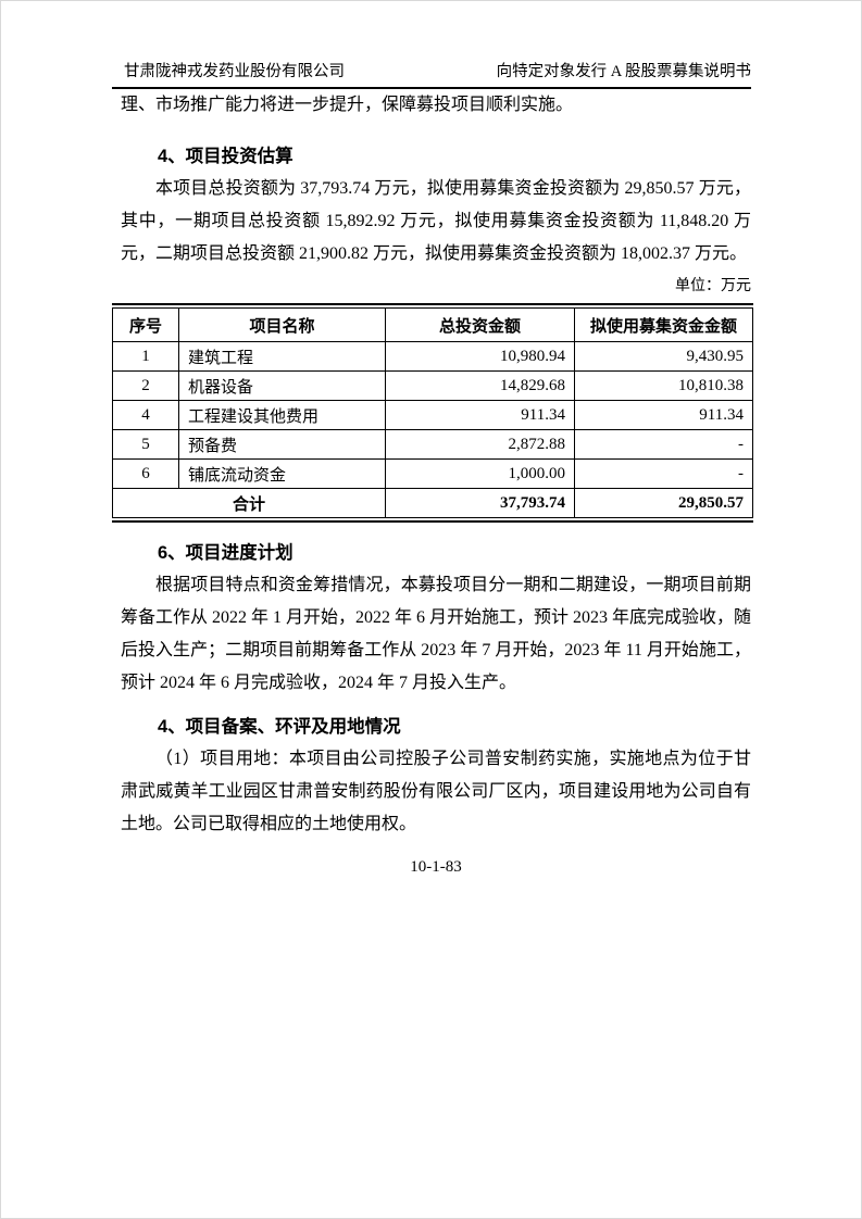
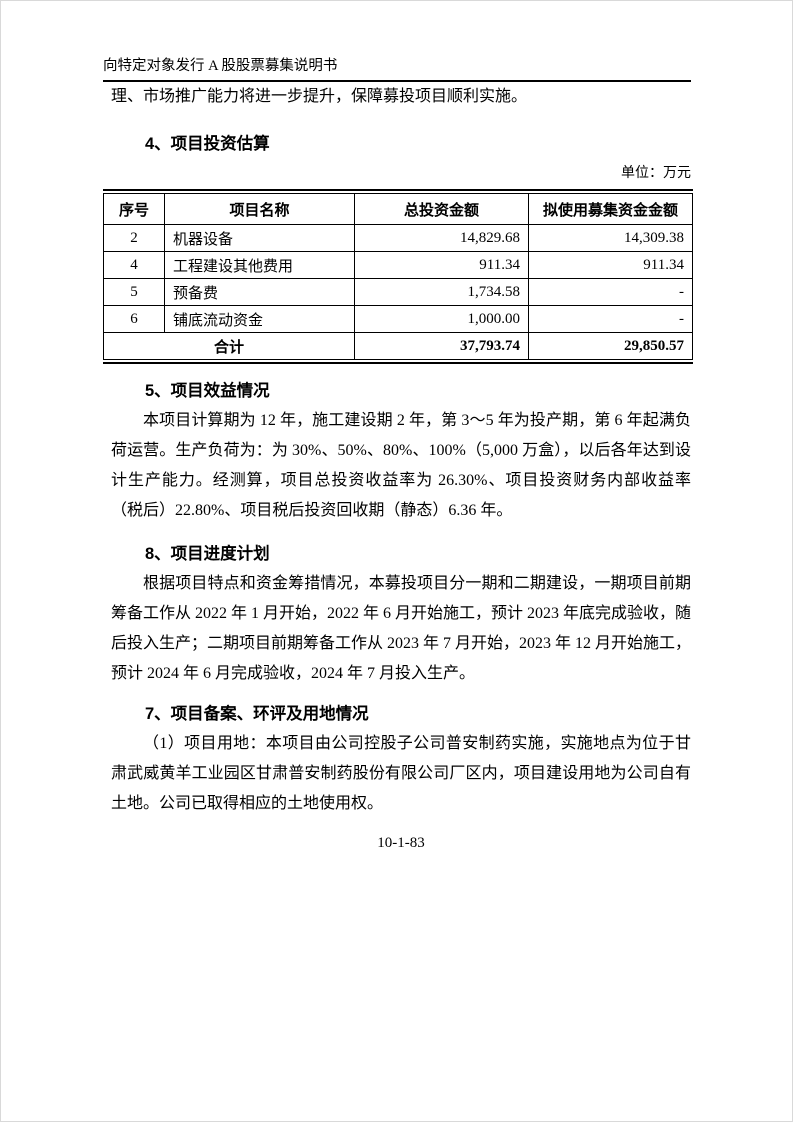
- 甘肃陇神戎发药业股份有限公司
  向特定对象发行 A 股股票募集说明书
  理、市场推广能力将进一步提升，保障募投项目顺利实施。
  4、项目投资估算
- 本项目总投资额为 37,793.74 万元，拟使用募集资金投资额为 29,850.57 万元，其中，一期项目总投资额 15,892.92 万元，拟使用募集资金投资额为 11,848.20 万元，二期项目总投资额 21,900.82 万元，拟使用募集资金投资额为 18,002.37 万元。
  单位：万元
  序号	项目名称	总投资金额	拟使用募集资金金额
- 1	建筑工程	10,980.94	9,430.95
- 2	机器设备	14,829.68	10,810.38
+ 2	机器设备	14,829.68	14,309.38
  4	工程建设其他费用	911.34	911.34
- 5	预备费	2,872.88	-
+ 5	预备费	1,734.58	-
  6	铺底流动资金	1,000.00	-
  合计	37,793.74	29,850.57
+ 5、项目效益情况
+ 本项目计算期为 12 年，施工建设期 2 年，第 3～5 年为投产期，第 6 年起满负荷运营。生产负荷为：为 30%、50%、80%、100%（5,000 万盒），以后各年达到设计生产能力。经测算，项目总投资收益率为 26.30%、项目投资财务内部收益率（税后）22.80%、项目税后投资回收期（静态）6.36 年。
- 6、项目进度计划
+ 8、项目进度计划
- 根据项目特点和资金筹措情况，本募投项目分一期和二期建设，一期项目前期筹备工作从 2022 年 1 月开始，2022 年 6 月开始施工，预计 2023 年底完成验收，随后投入生产；二期项目前期筹备工作从 2023 年 7 月开始，2023 年 11 月开始施工，预计 2024 年 6 月完成验收，2024 年 7 月投入生产。
+ 根据项目特点和资金筹措情况，本募投项目分一期和二期建设，一期项目前期筹备工作从 2022 年 1 月开始，2022 年 6 月开始施工，预计 2023 年底完成验收，随后投入生产；二期项目前期筹备工作从 2023 年 7 月开始，2023 年 12 月开始施工，预计 2024 年 6 月完成验收，2024 年 7 月投入生产。
- 4、项目备案、环评及用地情况
+ 7、项目备案、环评及用地情况
  （1）项目用地：本项目由公司控股子公司普安制药实施，实施地点为位于甘肃武威黄羊工业园区甘肃普安制药股份有限公司厂区内，项目建设用地为公司自有土地。公司已取得相应的土地使用权。
  10-1-83
